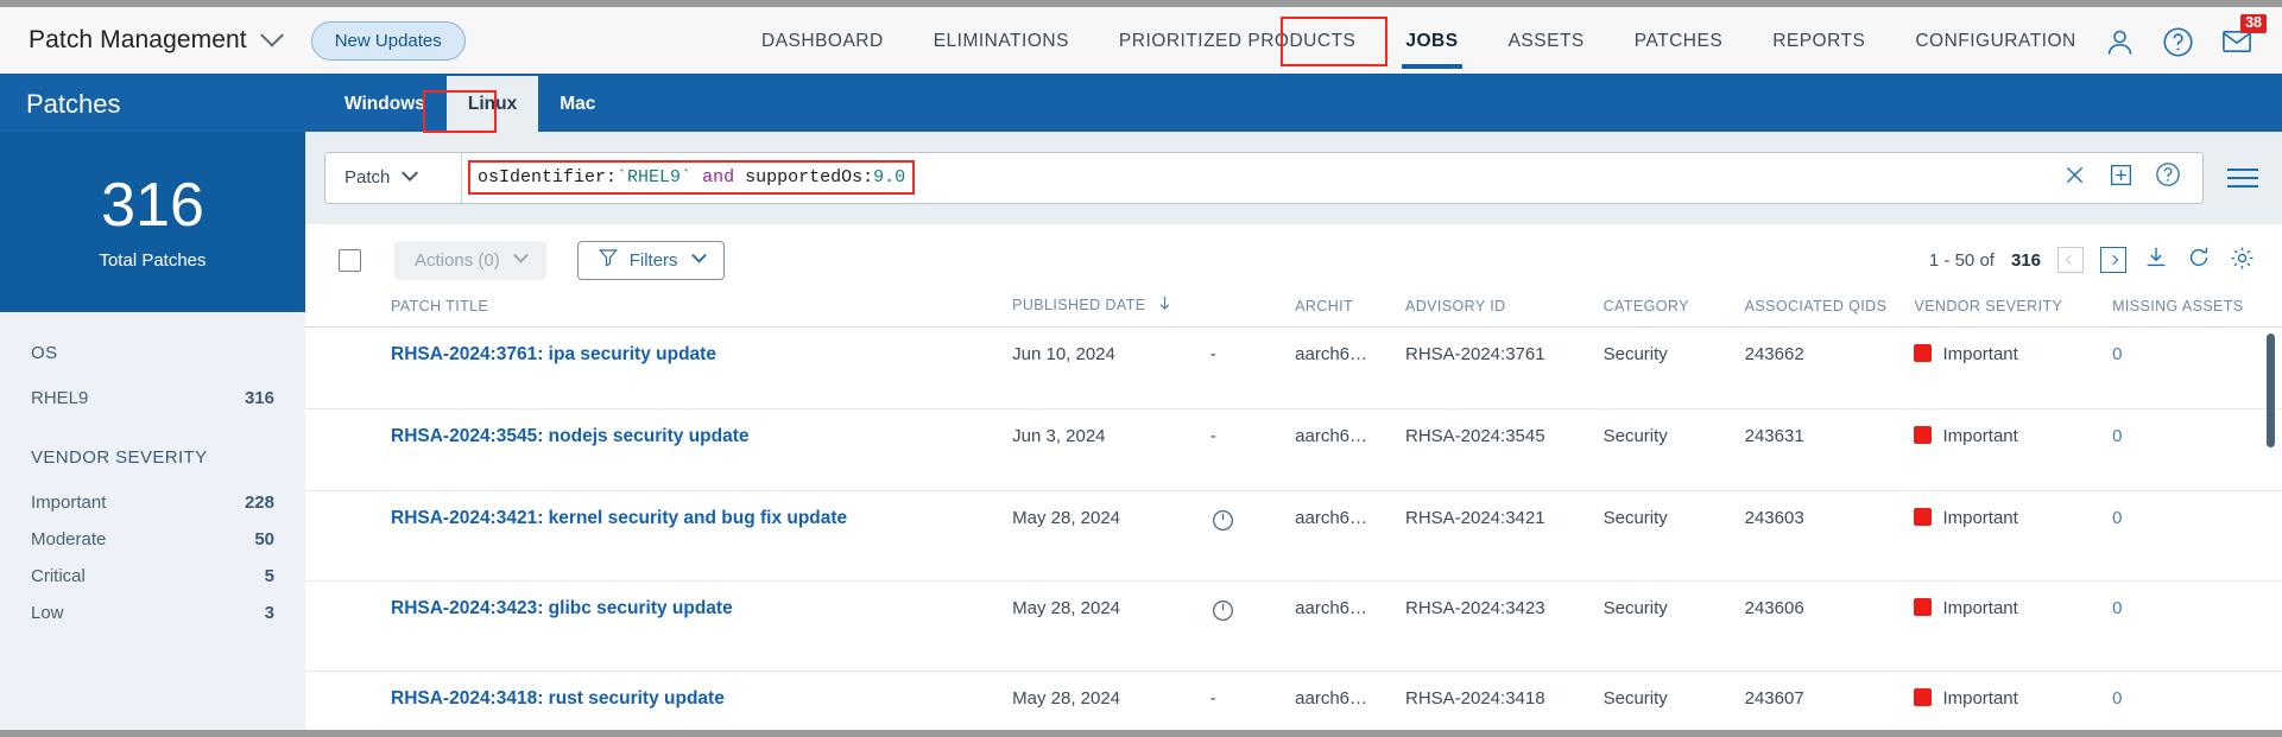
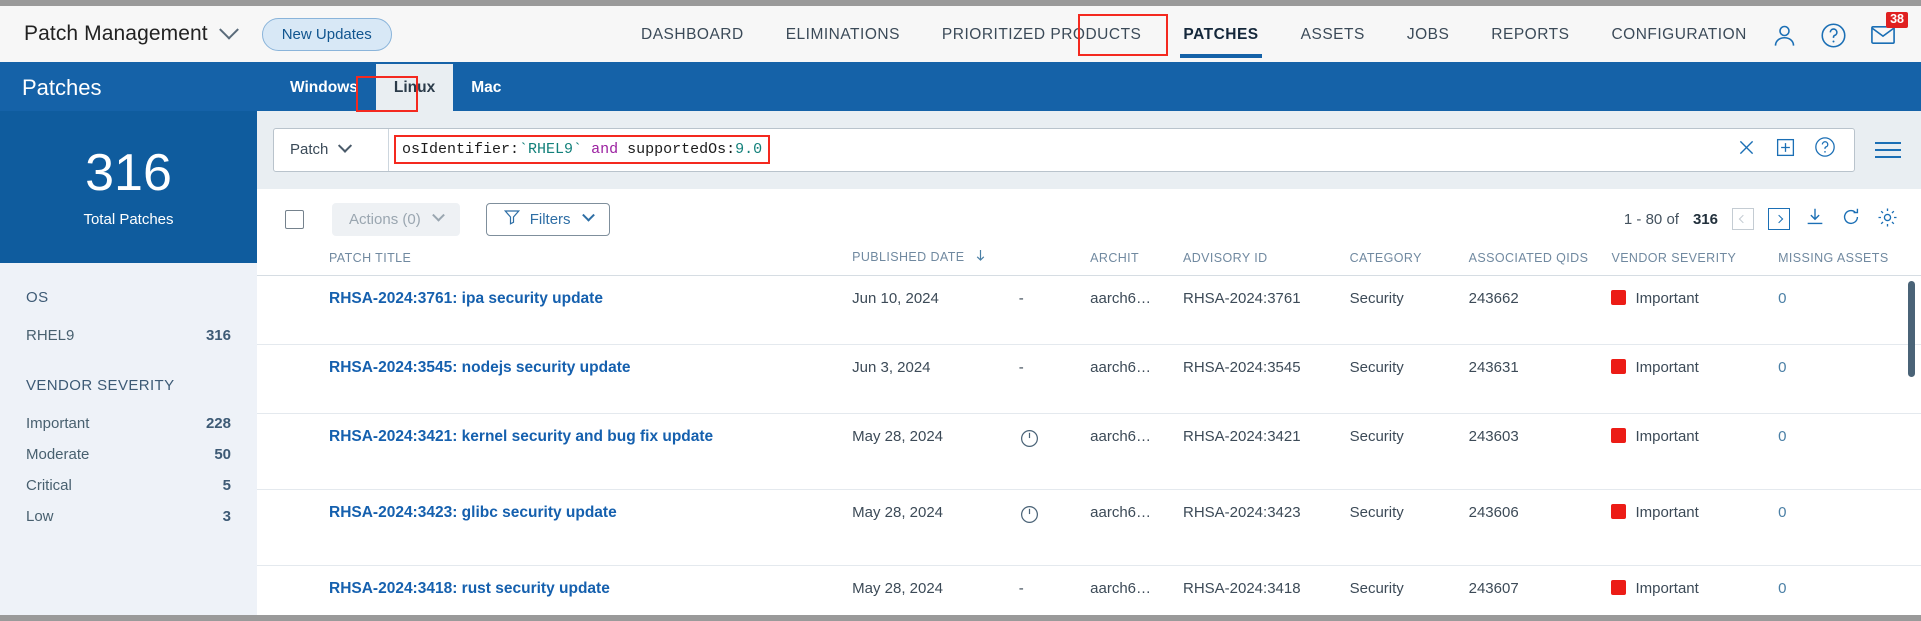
  Patch Management
  New Updates
  DASHBOARD
  ELIMINATIONS
  PRIORITIZED PRODUCTS
- JOBS
+ PATCHES
  ASSETS
- PATCHES
+ JOBS
  REPORTS
  CONFIGURATION
  38
  Patches
  Windows
  Linux
  Mac
  316
  Total Patches
  OS
  RHEL9
  316
  VENDOR SEVERITY
  Important
  228
  Moderate
  50
  Critical
  5
  Low
  3
  Patch
  osIdentifier:`RHEL9` and supportedOs:9.0
  Actions (0)
  Filters
- 1 - 50 of
+ 1 - 80 of
  316
  PATCH TITLE	PUBLISHED DATE		ARCHIT	ADVISORY ID	CATEGORY	ASSOCIATED QIDS	VENDOR SEVERITY	MISSING ASSETS
  RHSA-2024:3761: ipa security update	Jun 10, 2024	-	aarch6…	RHSA-2024:3761	Security	243662	Important	0
  RHSA-2024:3545: nodejs security update	Jun 3, 2024	-	aarch6…	RHSA-2024:3545	Security	243631	Important	0
  RHSA-2024:3421: kernel security and bug fix update	May 28, 2024		aarch6…	RHSA-2024:3421	Security	243603	Important	0
  RHSA-2024:3423: glibc security update	May 28, 2024		aarch6…	RHSA-2024:3423	Security	243606	Important	0
  RHSA-2024:3418: rust security update	May 28, 2024	-	aarch6…	RHSA-2024:3418	Security	243607	Important	0
